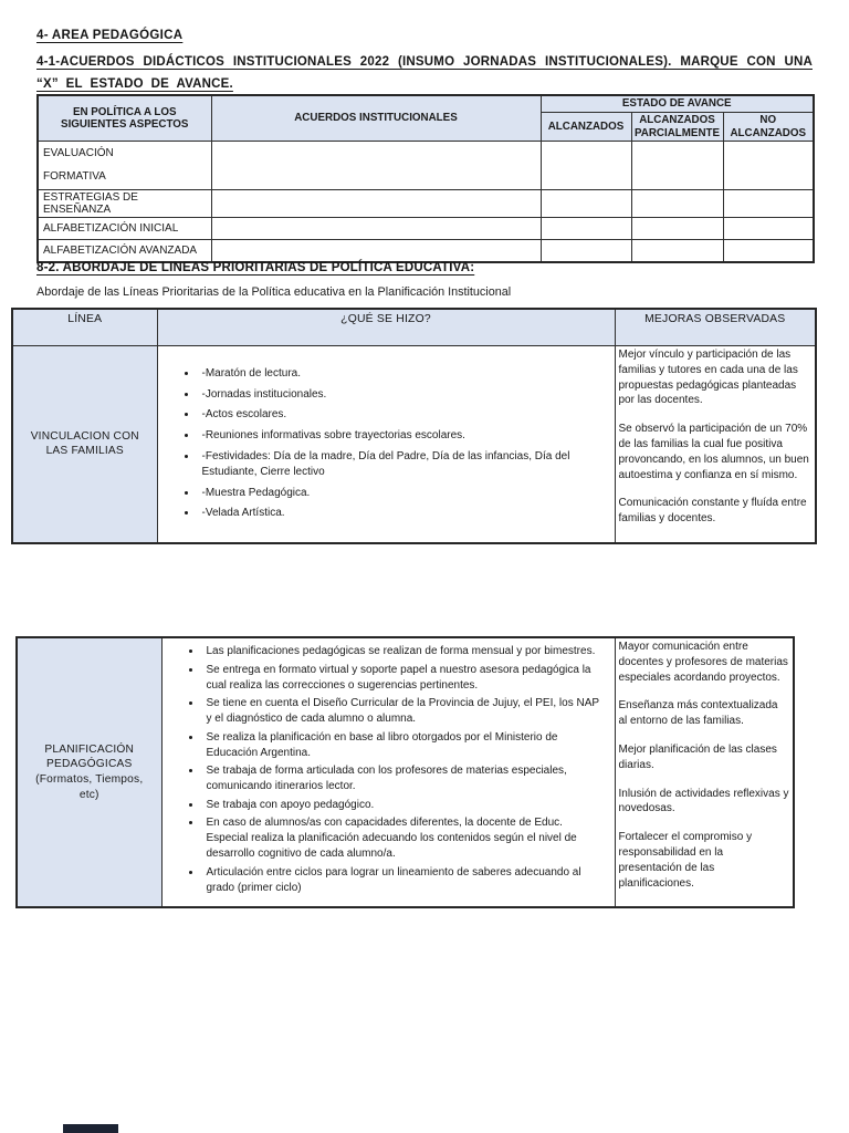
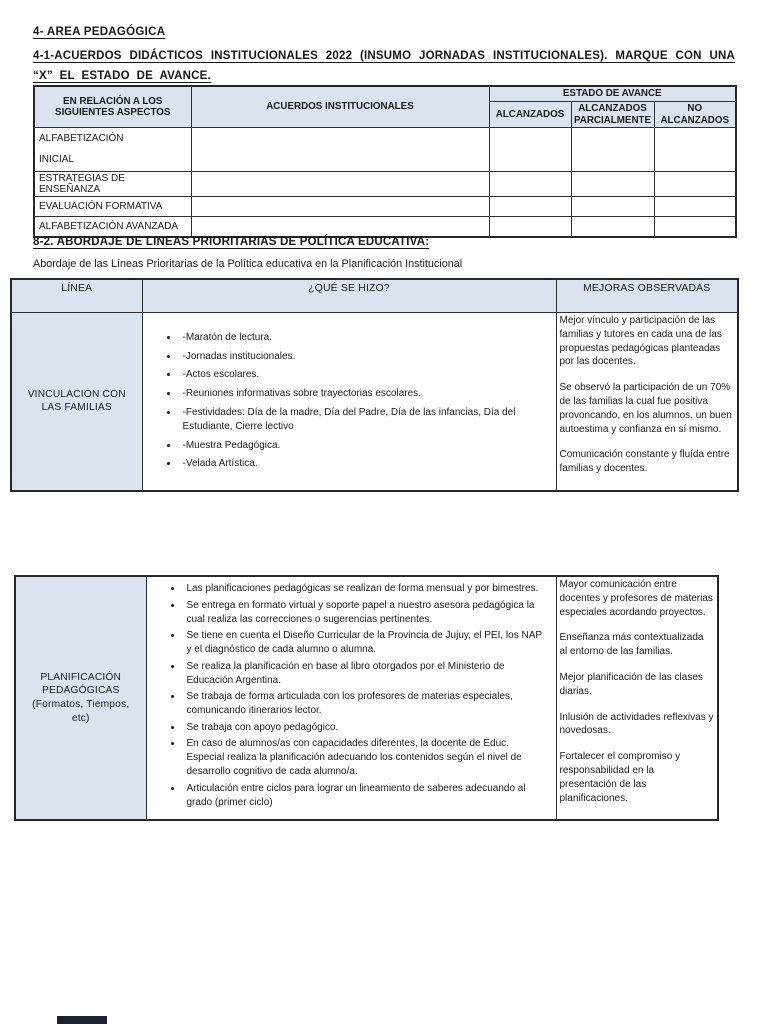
  4- AREA PEDAGÓGICA
  4-1-ACUERDOS DIDÁCTICOS INSTITUCIONALES 2022 (INSUMO JORNADAS INSTITUCIONALES). MARQUE CON UNA “X” EL ESTADO DE AVANCE.
- EN POLÍTICA A LOS SIGUIENTES ASPECTOS	ACUERDOS INSTITUCIONALES	ESTADO DE AVANCE
+ EN RELACIÓN A LOS SIGUIENTES ASPECTOS	ACUERDOS INSTITUCIONALES	ESTADO DE AVANCE
  ALCANZADOS	ALCANZADOS PARCIALMENTE	NO ALCANZADOS
- EVALUACIÓN FORMATIVA
+ ALFABETIZACIÓN INICIAL
  ESTRATEGIAS DE ENSEÑANZA
- ALFABETIZACIÓN INICIAL
+ EVALUACIÓN FORMATIVA
  ALFABETIZACIÓN AVANZADA
  8-2. ABORDAJE DE LINEAS PRIORITARIAS DE POLÍTICA EDUCATIVA:
  Abordaje de las Líneas Prioritarias de la Política educativa en la Planificación Institucional
  LÍNEA	¿QUÉ SE HIZO?	MEJORAS OBSERVADAS
  VINCULACION CON LAS FAMILIAS	-Maratón de lectura. -Jornadas institucionales. -Actos escolares. -Reuniones informativas sobre trayectorias escolares. -Festividades: Día de la madre, Día del Padre, Día de las infancias, Día del Estudiante, Cierre lectivo -Muestra Pedagógica. -Velada Artística.	Mejor vínculo y participación de las familias y tutores en cada una de las propuestas pedagógicas planteadas por las docentes. Se observó la participación de un 70% de las familias la cual fue positiva provoncando, en los alumnos, un buen autoestima y confianza en sí mismo. Comunicación constante y fluída entre familias y docentes.
  PLANIFICACIÓN PEDAGÓGICAS (Formatos, Tiempos, etc)	Las planificaciones pedagógicas se realizan de forma mensual y por bimestres. Se entrega en formato virtual y soporte papel a nuestro asesora pedagógica la cual realiza las correcciones o sugerencias pertinentes. Se tiene en cuenta el Diseño Curricular de la Provincia de Jujuy, el PEI, los NAP y el diagnóstico de cada alumno o alumna. Se realiza la planificación en base al libro otorgados por el Ministerio de Educación Argentina. Se trabaja de forma articulada con los profesores de materias especiales, comunicando itinerarios lector. Se trabaja con apoyo pedagógico. En caso de alumnos/as con capacidades diferentes, la docente de Educ. Especial realiza la planificación adecuando los contenidos según el nivel de desarrollo cognitivo de cada alumno/a. Articulación entre ciclos para lograr un lineamiento de saberes adecuando al grado (primer ciclo)	Mayor comunicación entre docentes y profesores de materias especiales acordando proyectos. Enseñanza más contextualizada al entorno de las familias. Mejor planificación de las clases diarias. Inlusión de actividades reflexivas y novedosas. Fortalecer el compromiso y responsabilidad en la presentación de las planificaciones.
